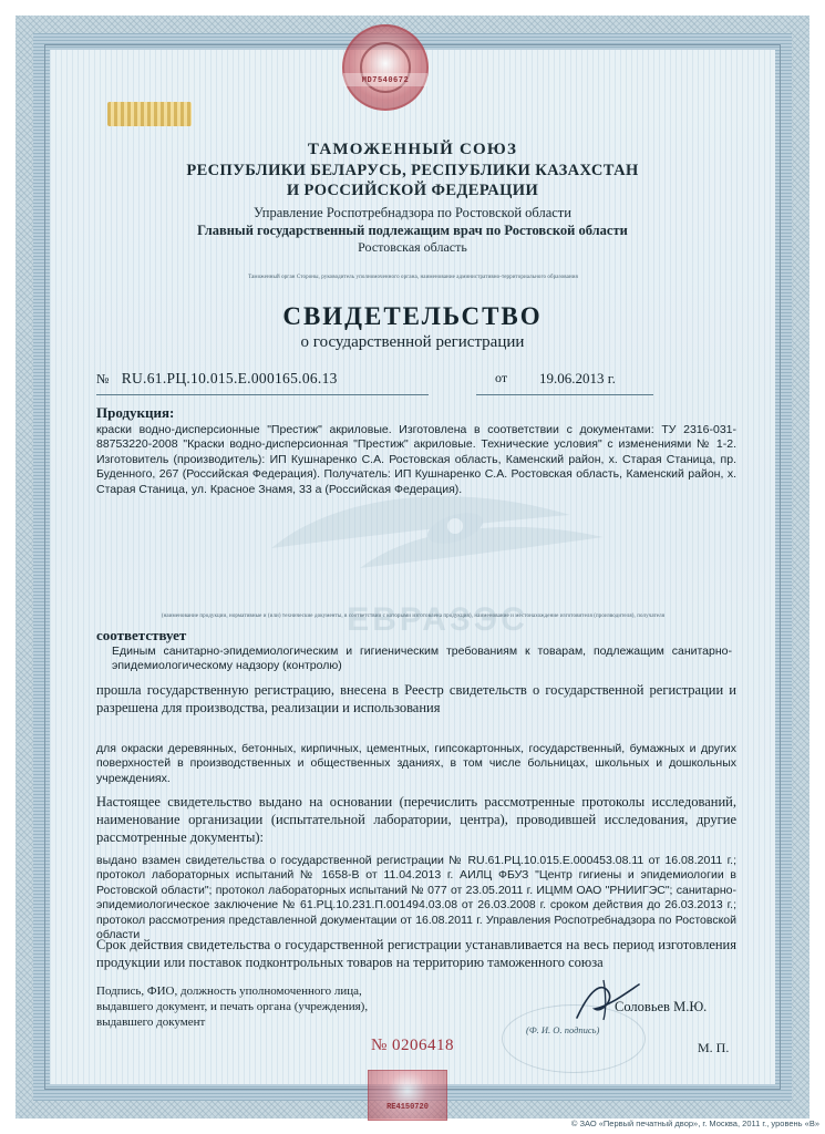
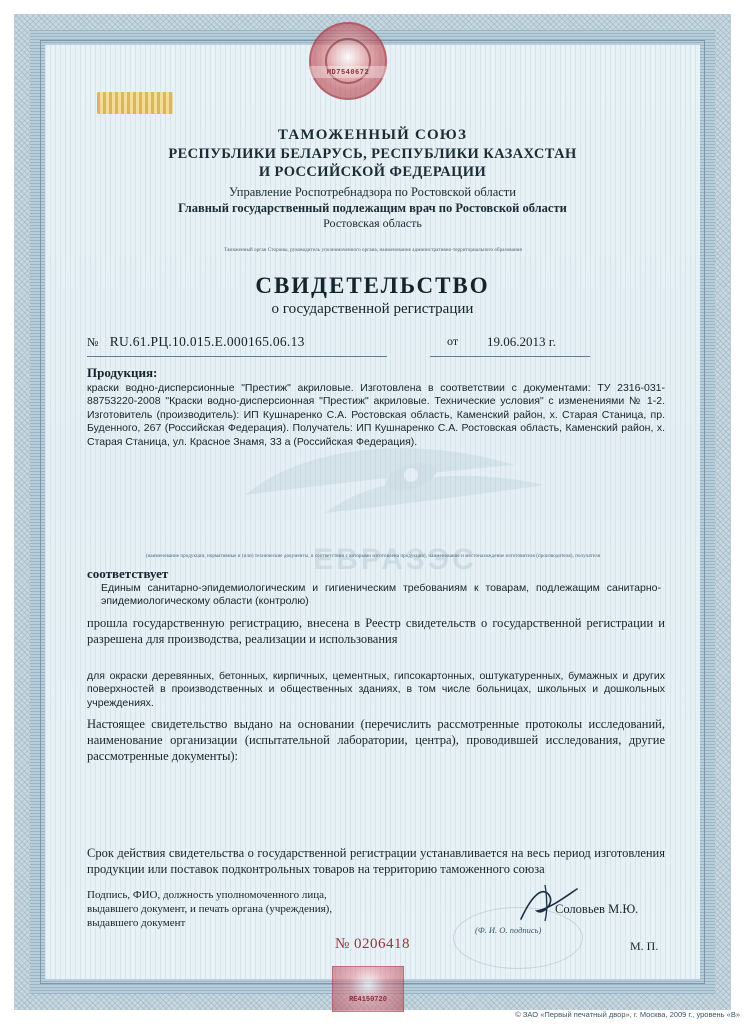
  ЕВРАЗЭС
  ТАМОЖЕННЫЙ СОЮЗ
  РЕСПУБЛИКИ БЕЛАРУСЬ, РЕСПУБЛИКИ КАЗАХСТАН
  И РОССИЙСКОЙ ФЕДЕРАЦИИ
  Управление Роспотребнадзора по Ростовской области
  Главный государственный подлежащим врач по Ростовской области
  Ростовская область
  СВИДЕТЕЛЬСТВО
  о государственной регистрации
  № RU.61.РЦ.10.015.Е.000165.06.13
  от
  19.06.2013 г.
  Продукция:
  краски водно-дисперсионные "Престиж" акриловые. Изготовлена в соответствии с документами: ТУ 2316-031-88753220-2008 "Краски водно-дисперсионная "Престиж" акриловые. Технические условия" с изменениями № 1-2. Изготовитель (производитель): ИП Кушнаренко С.А. Ростовская область, Каменский район, х. Старая Станица, пр. Буденного, 267 (Российская Федерация). Получатель: ИП Кушнаренко С.А. Ростовская область, Каменский район, х. Старая Станица, ул. Красное Знамя, 33 а (Российская Федерация).
  соответствует
- Единым санитарно-эпидемиологическим и гигиеническим требованиям к товарам, подлежащим санитарно-эпидемиологическому надзору (контролю)
+ Единым санитарно-эпидемиологическим и гигиеническим требованиям к товарам, подлежащим санитарно-эпидемиологическому области (контролю)
  прошла государственную регистрацию, внесена в Реестр свидетельств о государственной регистрации и разрешена для производства, реализации и использования
- для окраски деревянных, бетонных, кирпичных, цементных, гипсокартонных, государственный, бумажных и других поверхностей в производственных и общественных зданиях, в том числе больницах, школьных и дошкольных учреждениях.
+ для окраски деревянных, бетонных, кирпичных, цементных, гипсокартонных, оштукатуренных, бумажных и других поверхностей в производственных и общественных зданиях, в том числе больницах, школьных и дошкольных учреждениях.
  Настоящее свидетельство выдано на основании (перечислить рассмотренные протоколы исследований, наименование организации (испытательной лаборатории, центра), проводившей исследования, другие рассмотренные документы):
- выдано взамен свидетельства о государственной регистрации № RU.61.РЦ.10.015.Е.000453.08.11 от 16.08.2011 г.; протокол лабораторных испытаний № 1658-В от 11.04.2013 г. АИЛЦ ФБУЗ "Центр гигиены и эпидемиологии в Ростовской области"; протокол лабораторных испытаний № 077 от 23.05.2011 г. ИЦММ ОАО "РНИИГЭС"; санитарно-эпидемиологическое заключение № 61.РЦ.10.231.П.001494.03.08 от 26.03.2008 г. сроком действия до 26.03.2013 г.; протокол рассмотрения представленной документации от 16.08.2011 г. Управления Роспотребнадзора по Ростовской области
  Срок действия свидетельства о государственной регистрации устанавливается на весь период изготовления продукции или поставок подконтрольных товаров на территорию таможенного союза
  Подпись, ФИО, должность уполномоченного лица,
  выдавшего документ, и печать органа (учреждения),
  выдавшего документ
  Соловьев М.Ю.
  (Ф. И. О. подпись)
  М. П.
  № 0206418
  MD7540672
  RE4150720
- © ЗАО «Первый печатный двор», г. Москва, 2011 г., уровень «В»
+ © ЗАО «Первый печатный двор», г. Москва, 2009 г., уровень «В»
